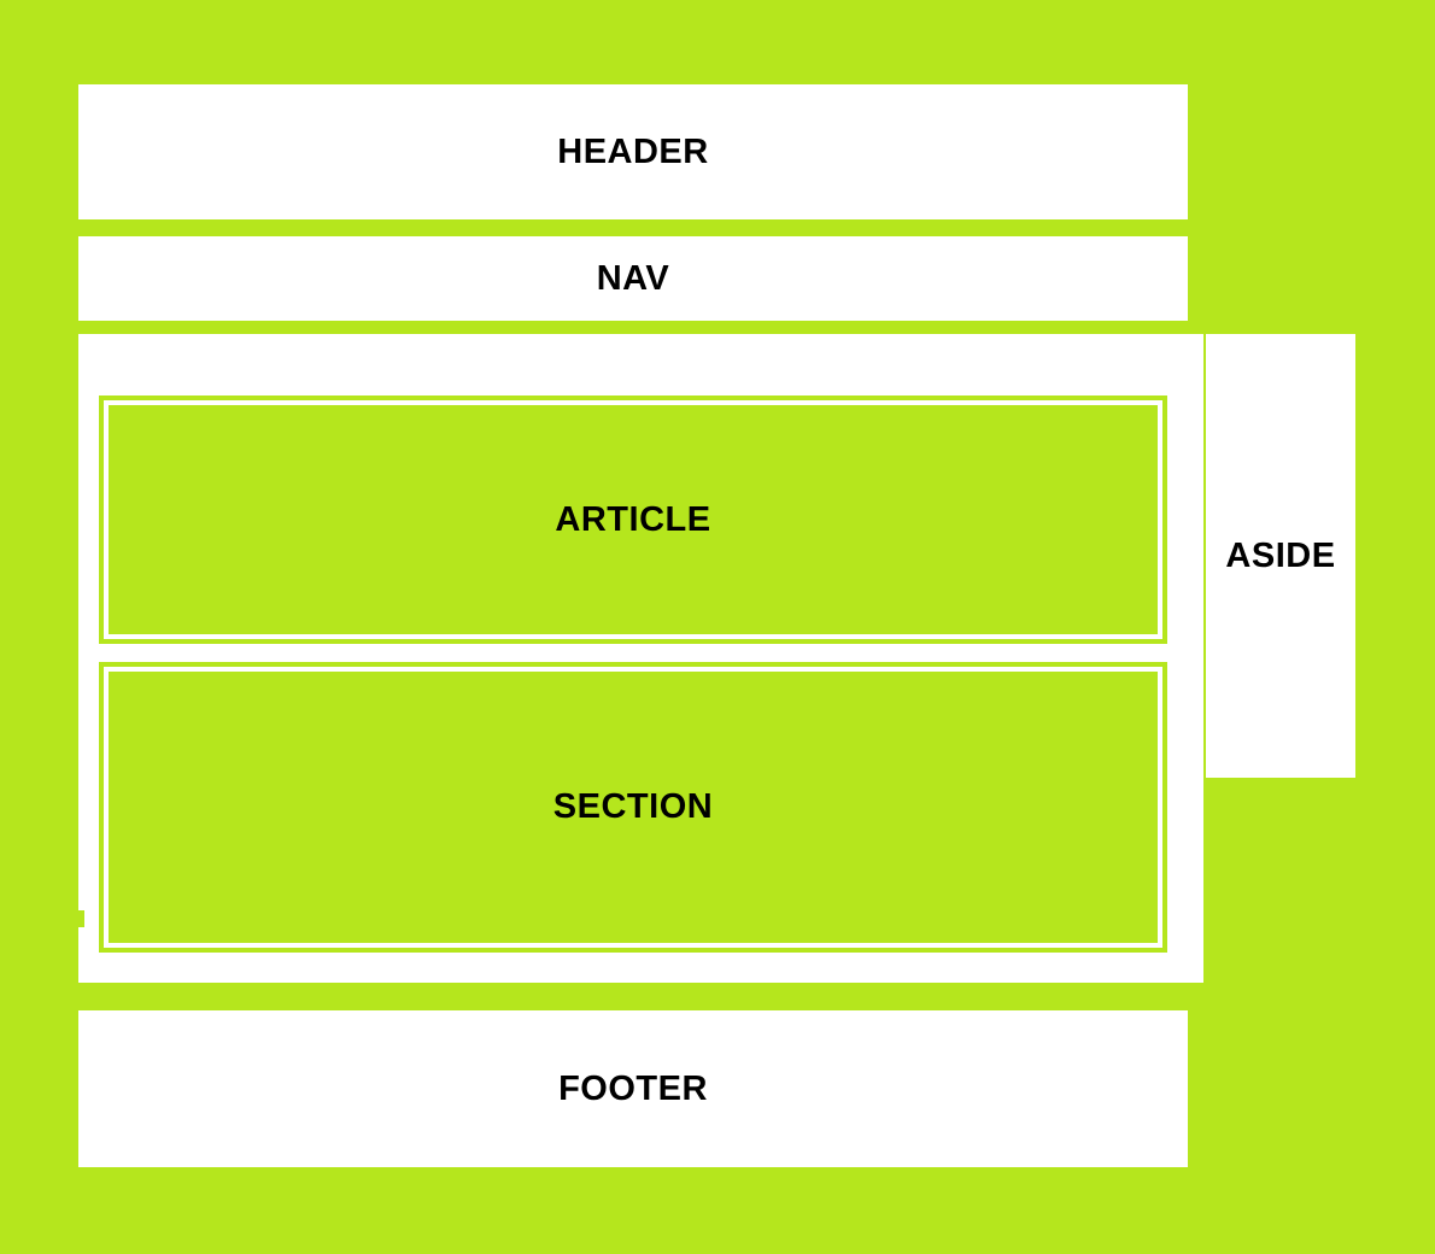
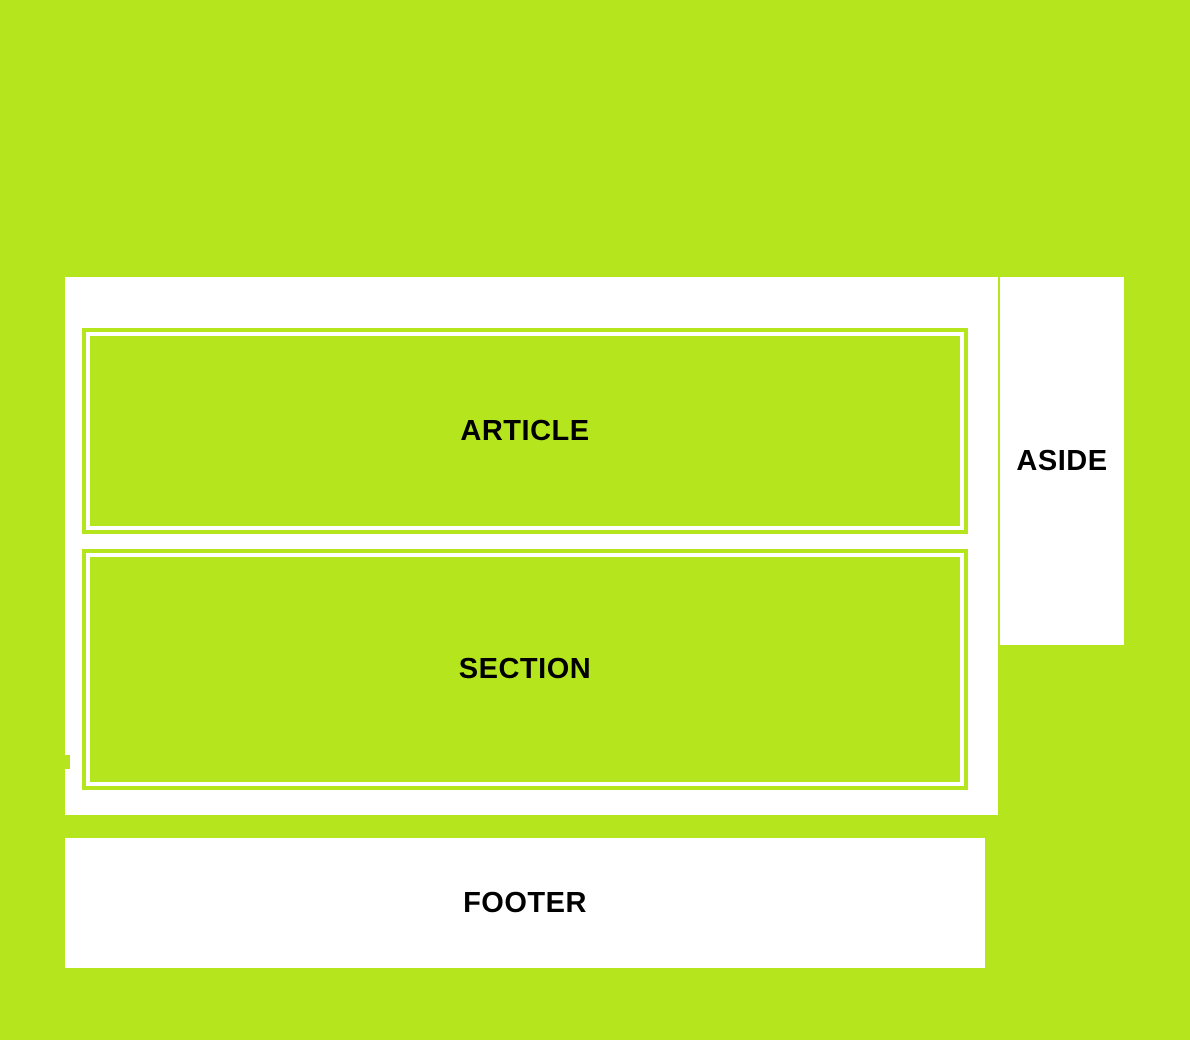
- HEADER
- NAV
  ARTICLE
  SECTION
  ASIDE
  FOOTER
